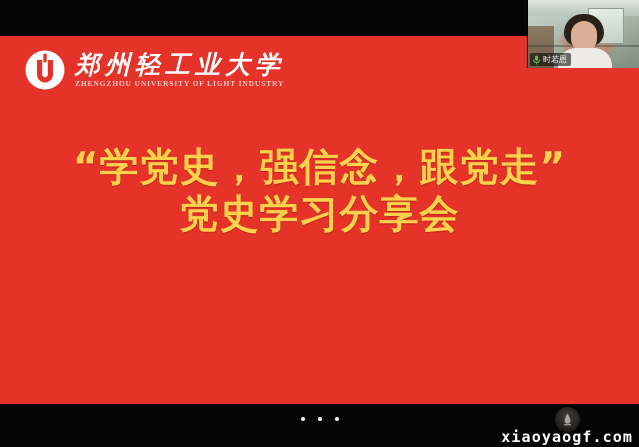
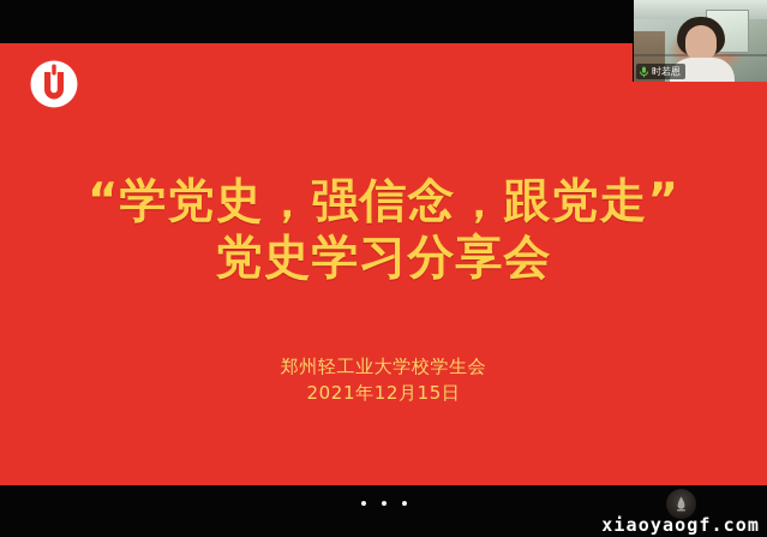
- 郑州轻工业大学
- ZHENGZHOU UNIVERSITY OF LIGHT INDUSTRY
  “学党史，强信念，跟党走”
  党史学习分享会
+ 郑州轻工业大学校学生会
+ 2021年12月15日
  时若恩
  xiaoyaogf.com
